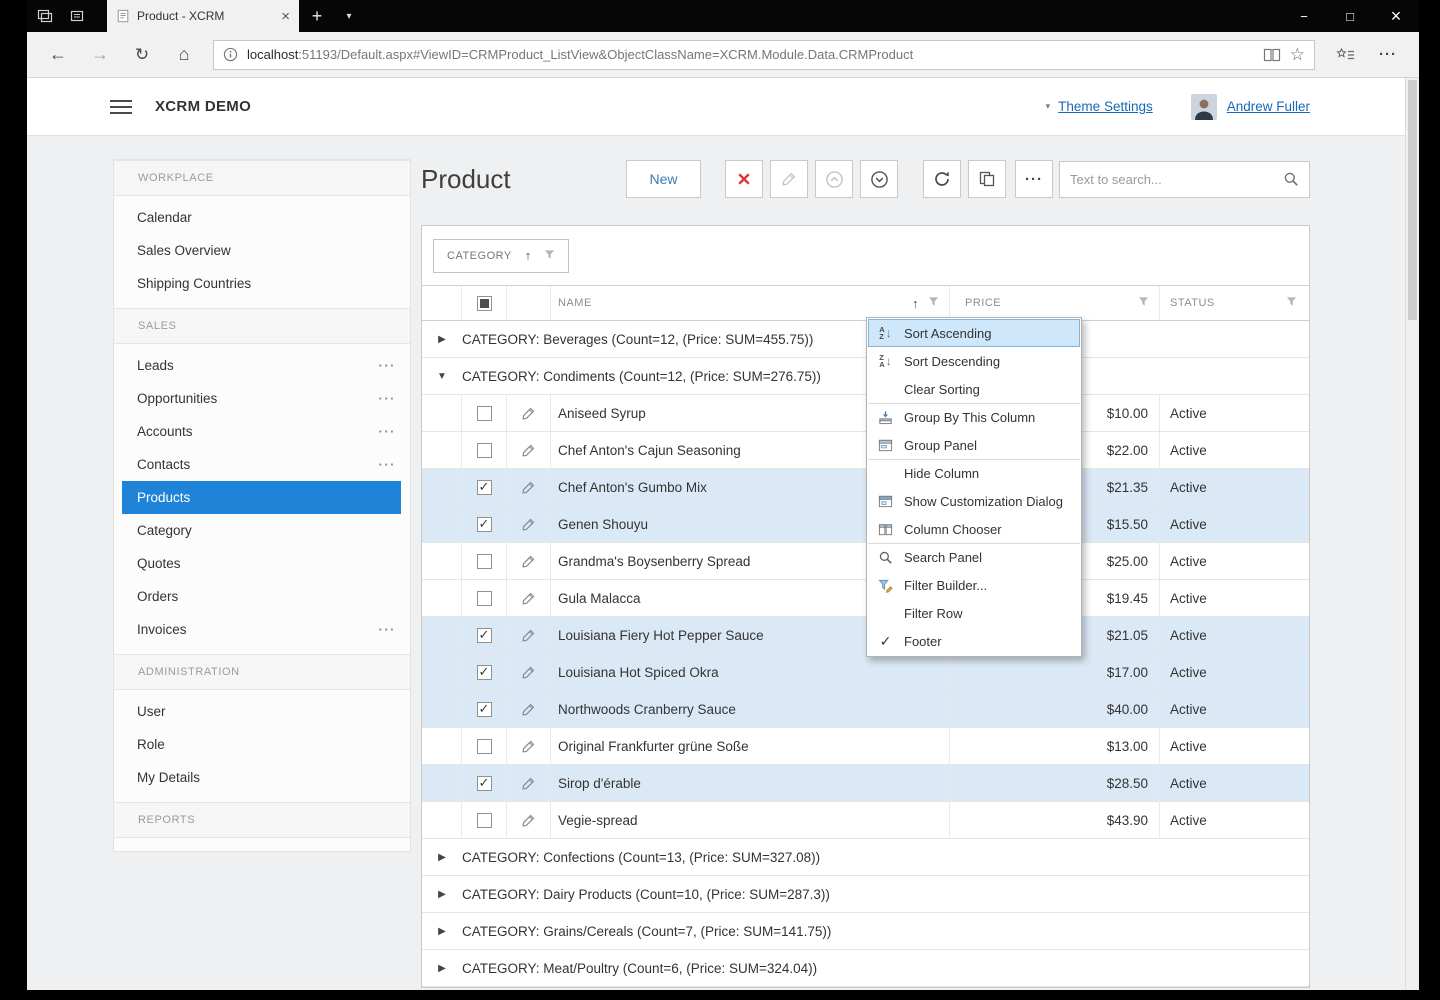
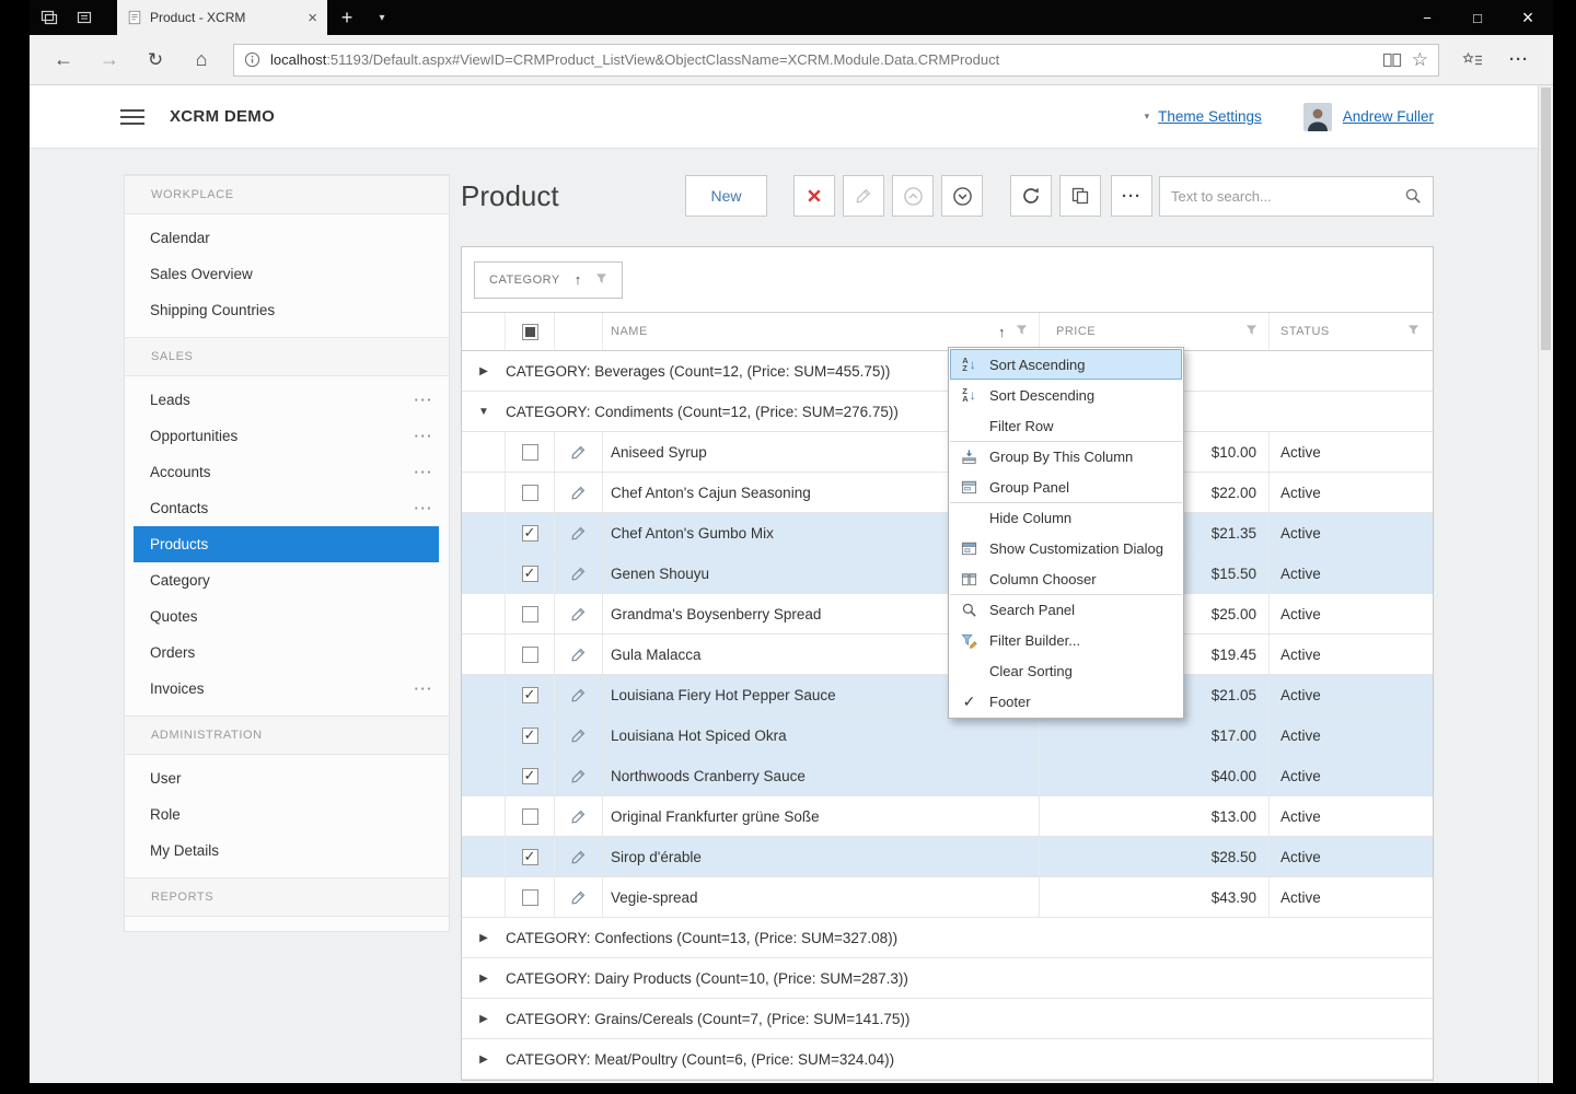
  Product - XCRM
  ×
  +
  ▾
  −
  □
  ×
  ←
  →
  ↻
  ⌂
  localhost:51193/Default.aspx#ViewID=CRMProduct_ListView&ObjectClassName=XCRM.Module.Data.CRMProduct
  ☆
  ···
  XCRM DEMO
  ▾
  Theme Settings
  Andrew Fuller
  WORKPLACE
  Calendar
  Sales Overview
  Shipping Countries
  SALES
  Leads
  ···
  Opportunities
  ···
  Accounts
  ···
  Contacts
  ···
  Products
  Category
  Quotes
  Orders
  Invoices
  ···
  ADMINISTRATION
  User
  Role
  My Details
  REPORTS
  Product
  New
  ···
  Text to search...
  CATEGORY
  ↑
  NAME
  ↑
  PRICE
  STATUS
  ▶
  CATEGORY: Beverages (Count=12, (Price: SUM=455.75))
  ▼
  CATEGORY: Condiments (Count=12, (Price: SUM=276.75))
  Aniseed Syrup
  $10.00
  Active
  Chef Anton's Cajun Seasoning
  $22.00
  Active
  ✓
  Chef Anton's Gumbo Mix
  $21.35
  Active
  ✓
  Genen Shouyu
  $15.50
  Active
  Grandma's Boysenberry Spread
  $25.00
  Active
  Gula Malacca
  $19.45
  Active
  ✓
  Louisiana Fiery Hot Pepper Sauce
  $21.05
  Active
  ✓
  Louisiana Hot Spiced Okra
  $17.00
  Active
  ✓
  Northwoods Cranberry Sauce
  $40.00
  Active
  Original Frankfurter grüne Soße
  $13.00
  Active
  ✓
  Sirop d'érable
  $28.50
  Active
  Vegie-spread
  $43.90
  Active
  ▶
  CATEGORY: Confections (Count=13, (Price: SUM=327.08))
  ▶
  CATEGORY: Dairy Products (Count=10, (Price: SUM=287.3))
  ▶
  CATEGORY: Grains/Cereals (Count=7, (Price: SUM=141.75))
  ▶
  CATEGORY: Meat/Poultry (Count=6, (Price: SUM=324.04))
  A
  Z
  ↓
  Sort Ascending
  Z
  A
  ↓
  Sort Descending
- Clear Sorting
+ Filter Row
  Group By This Column
  Group Panel
  Hide Column
  Show Customization Dialog
  Column Chooser
  Search Panel
  Filter Builder...
- Filter Row
+ Clear Sorting
  ✓
  Footer
